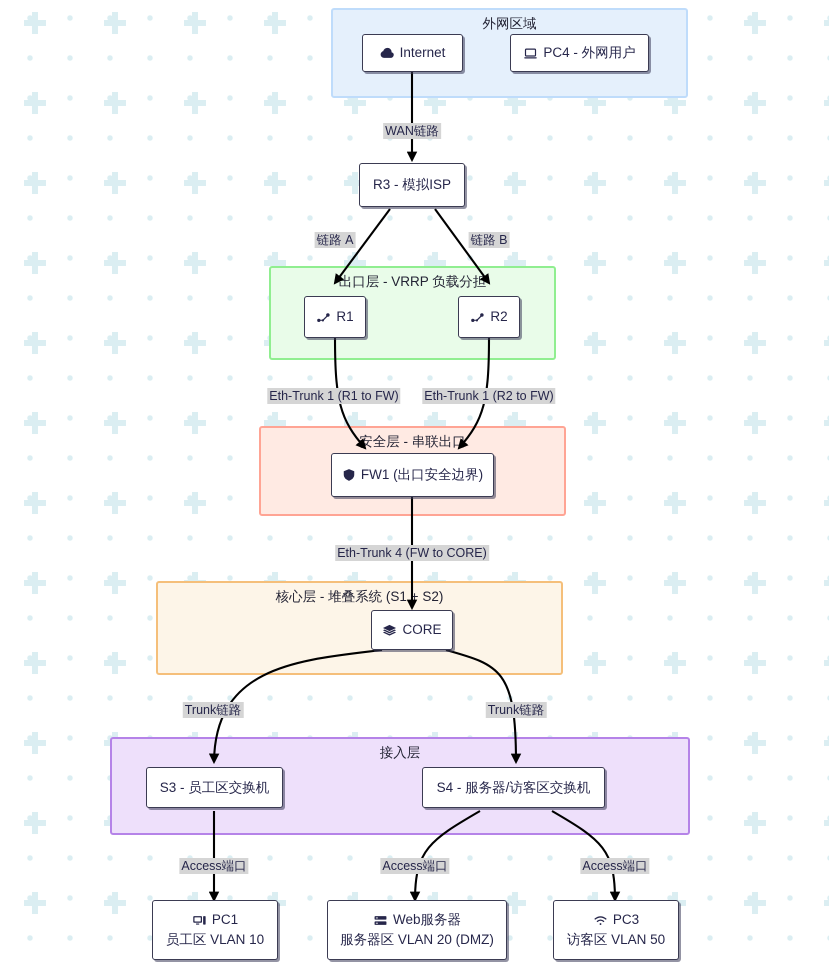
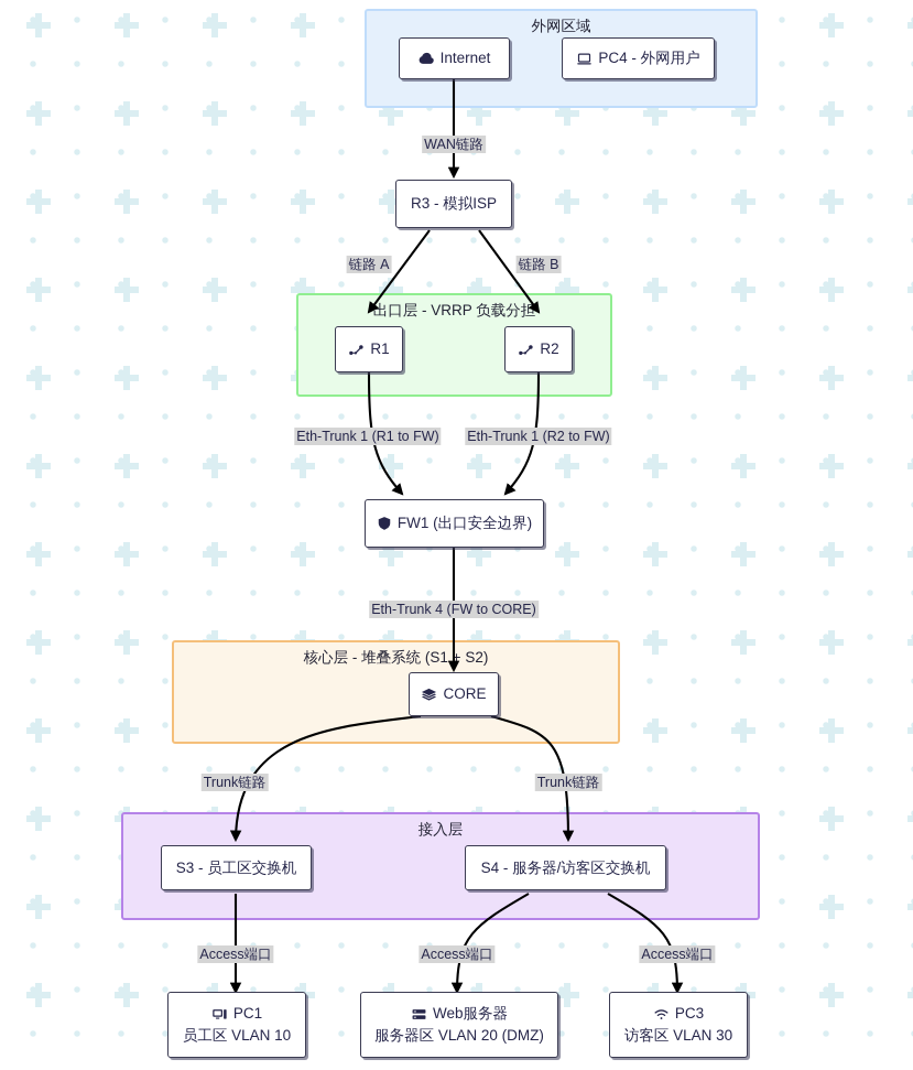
  外网区域
  出口层 - VRRP 负载分担
- 安全层 - 串联出口
  核心层 - 堆叠系统 (S1 + S2)
  接入层
  Internet
  PC4 - 外网用户
  R3 - 模拟ISP
  R1
  R2
  FW1 (出口安全边界)
  CORE
  S3 - 员工区交换机
  S4 - 服务器/访客区交换机
  PC1
  员工区 VLAN 10
  Web服务器
  服务器区 VLAN 20 (DMZ)
  PC3
- 访客区 VLAN 50
+ 访客区 VLAN 30
  WAN链路
  链路 A
  链路 B
  Eth-Trunk 1 (R1 to FW)
  Eth-Trunk 1 (R2 to FW)
  Eth-Trunk 4 (FW to CORE)
  Trunk链路
  Trunk链路
  Access端口
  Access端口
  Access端口
